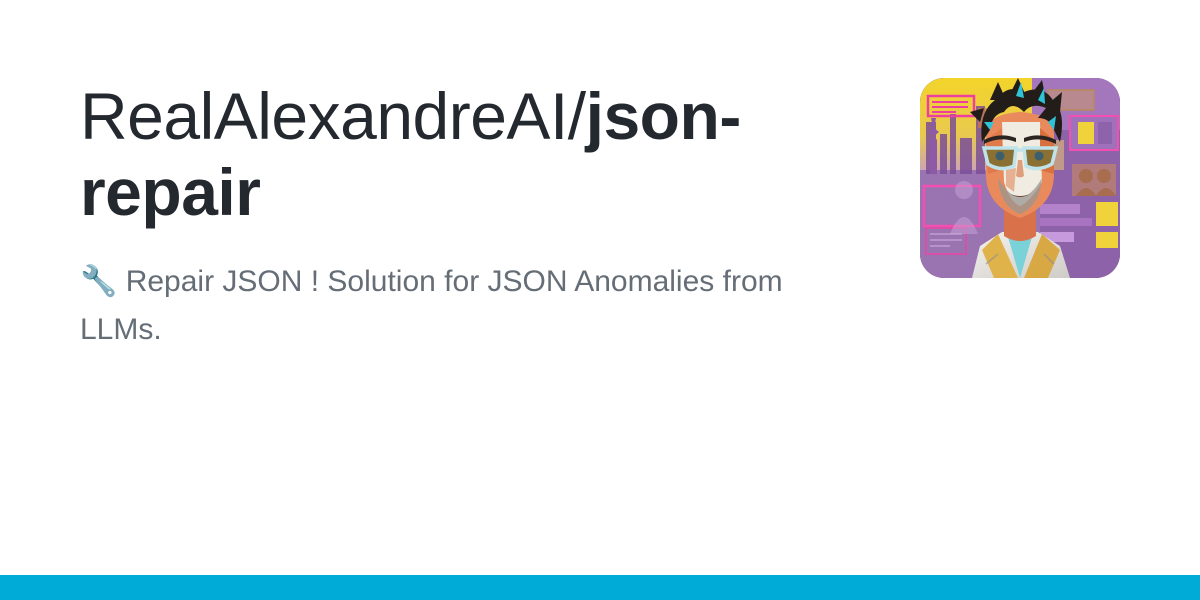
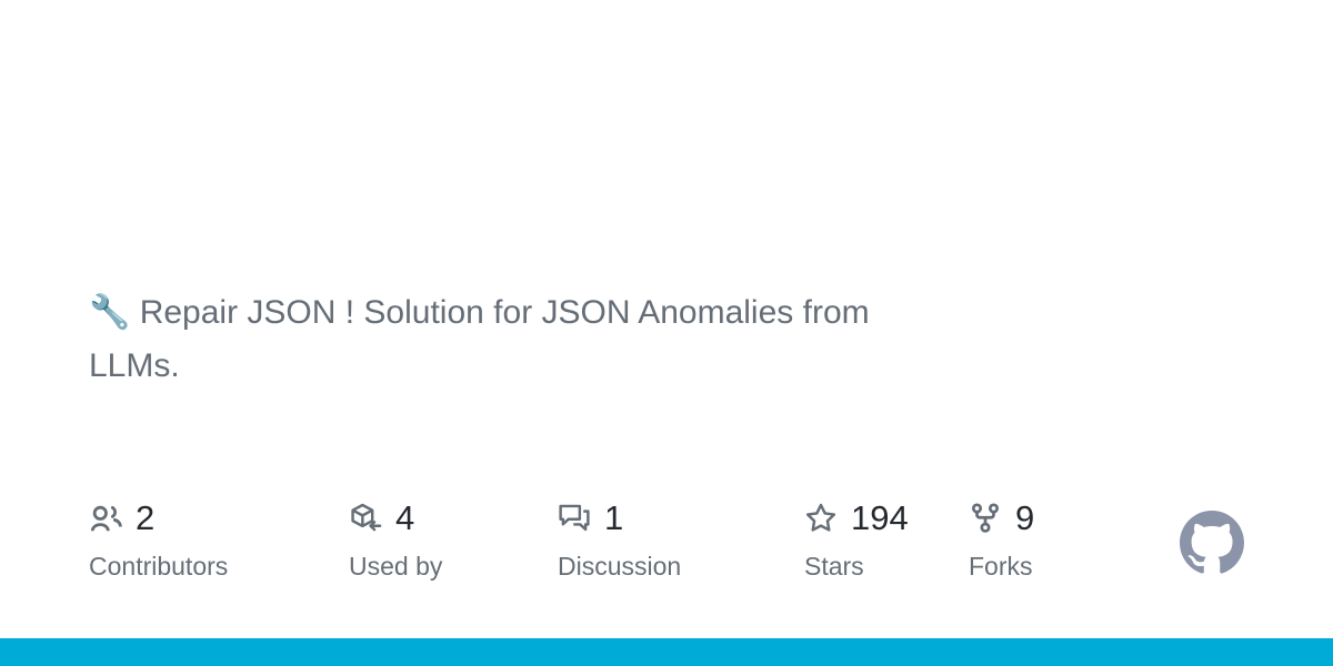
- RealAlexandreAI/json-repair
  🔧 Repair JSON ! Solution for JSON Anomalies from LLMs.
+ 2
+ Contributors
+ 4
+ Used by
+ 1
+ Discussion
+ 194
+ Stars
+ 9
+ Forks
